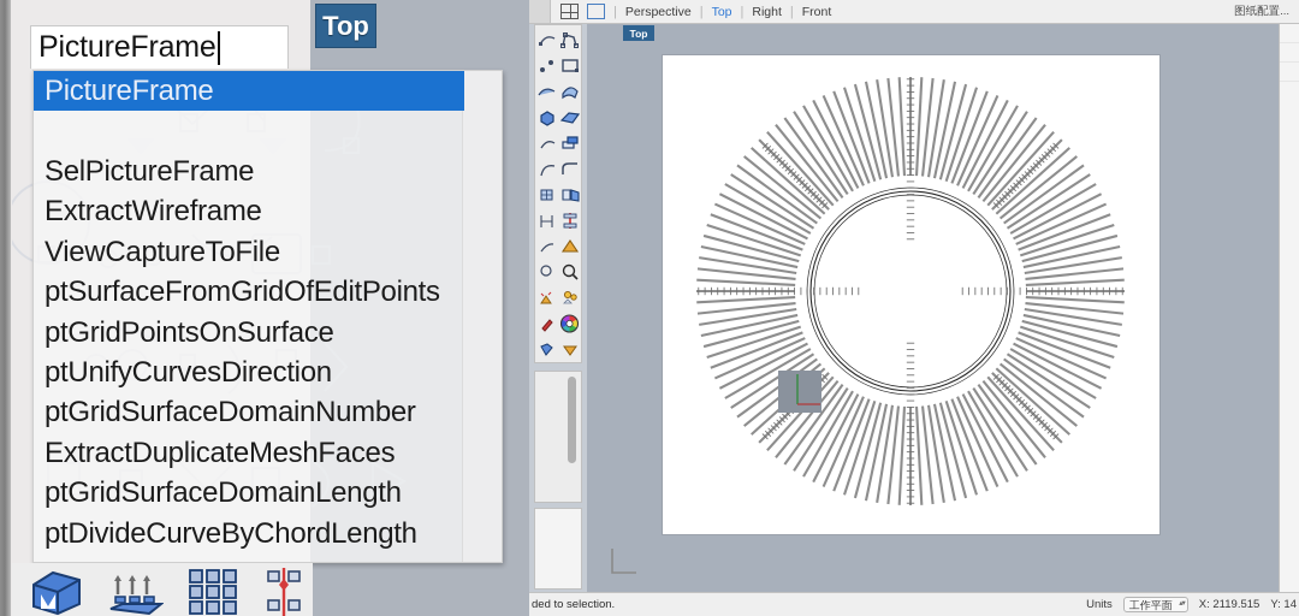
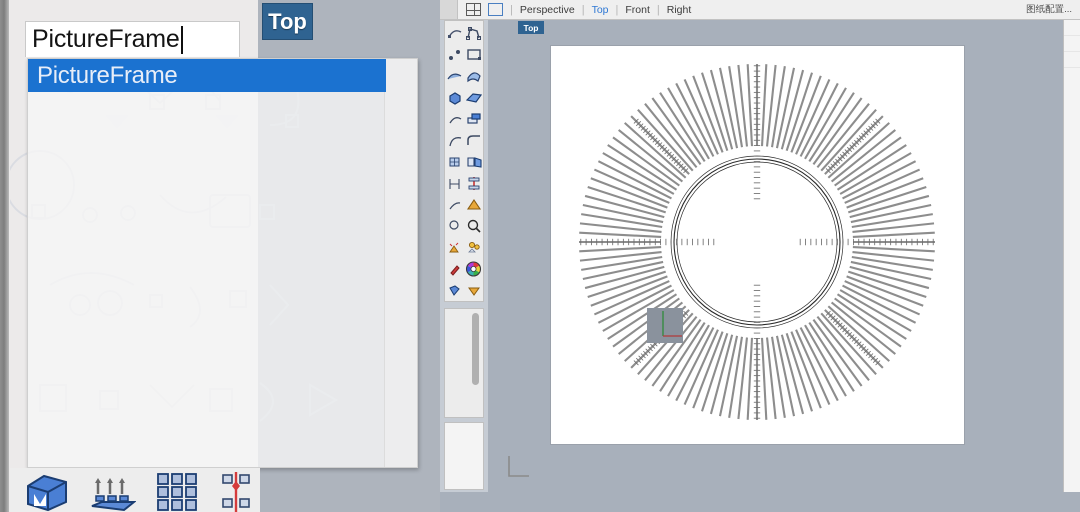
  PictureFrame
  PictureFrame
- SelPictureFrame
- ExtractWireframe
- ViewCaptureToFile
- ptSurfaceFromGridOfEditPoints
- ptGridPointsOnSurface
- ptUnifyCurvesDirection
- ptGridSurfaceDomainNumber
- ExtractDuplicateMeshFaces
- ptGridSurfaceDomainLength
- ptDivideCurveByChordLength
  Top
  |
  Perspective
  |
  Top
  |
- Right
+ Front
  |
- Front
+ Right
  图纸配置...
  Top
- ded to selection.
- Units
- 工作平面
- X: 2119.515
- Y: 14
